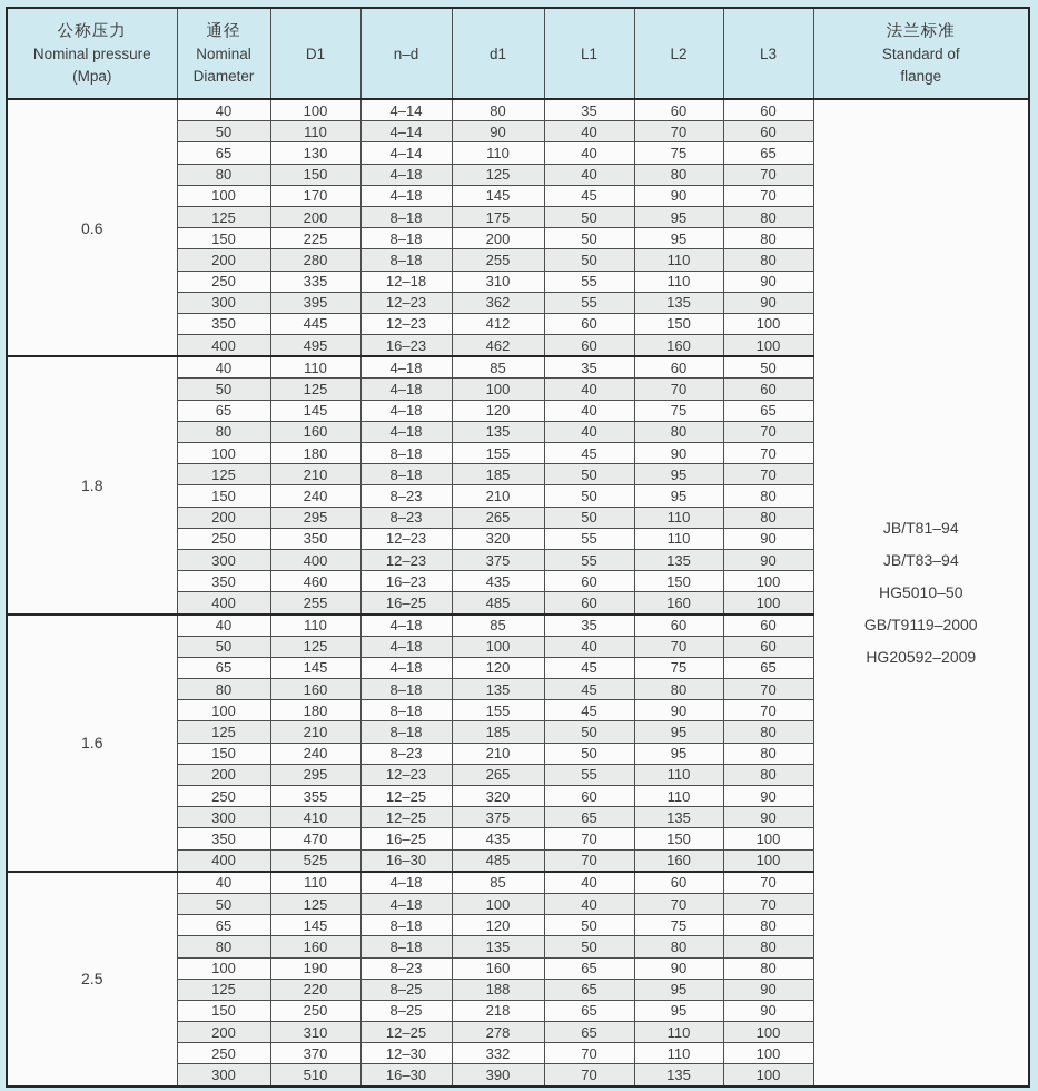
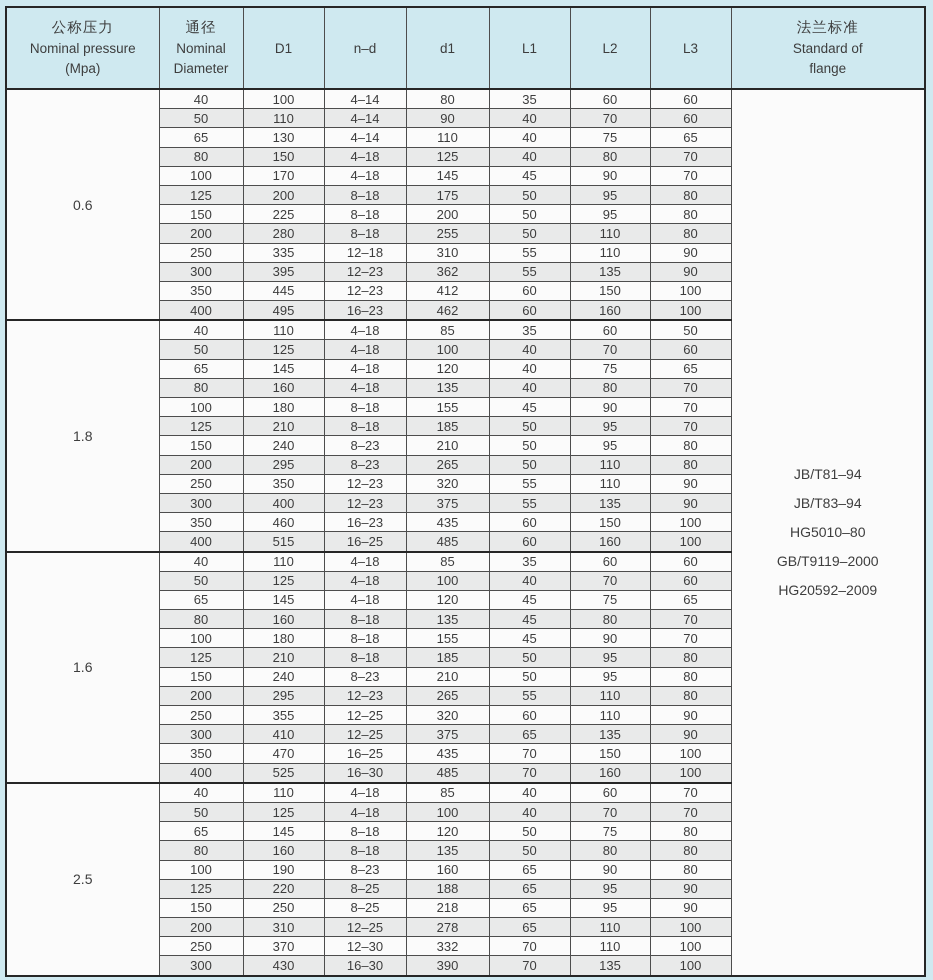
  公称压力 Nominal pressure (Mpa)	通径 Nominal Diameter	D1	n–d	d1	L1	L2	L3	法兰标准 Standard of flange
- 0.6	40	100	4–14	80	35	60	60	JB/T81–94JB/T83–94HG5010–50GB/T9119–2000HG20592–2009
+ 0.6	40	100	4–14	80	35	60	60	JB/T81–94JB/T83–94HG5010–80GB/T9119–2000HG20592–2009
  50	110	4–14	90	40	70	60
  65	130	4–14	110	40	75	65
  80	150	4–18	125	40	80	70
  100	170	4–18	145	45	90	70
  125	200	8–18	175	50	95	80
  150	225	8–18	200	50	95	80
  200	280	8–18	255	50	110	80
  250	335	12–18	310	55	110	90
  300	395	12–23	362	55	135	90
  350	445	12–23	412	60	150	100
  400	495	16–23	462	60	160	100
  1.8	40	110	4–18	85	35	60	50
  50	125	4–18	100	40	70	60
  65	145	4–18	120	40	75	65
  80	160	4–18	135	40	80	70
  100	180	8–18	155	45	90	70
  125	210	8–18	185	50	95	70
  150	240	8–23	210	50	95	80
  200	295	8–23	265	50	110	80
  250	350	12–23	320	55	110	90
  300	400	12–23	375	55	135	90
  350	460	16–23	435	60	150	100
- 400	255	16–25	485	60	160	100
+ 400	515	16–25	485	60	160	100
  1.6	40	110	4–18	85	35	60	60
  50	125	4–18	100	40	70	60
  65	145	4–18	120	45	75	65
  80	160	8–18	135	45	80	70
  100	180	8–18	155	45	90	70
  125	210	8–18	185	50	95	80
  150	240	8–23	210	50	95	80
  200	295	12–23	265	55	110	80
  250	355	12–25	320	60	110	90
  300	410	12–25	375	65	135	90
  350	470	16–25	435	70	150	100
  400	525	16–30	485	70	160	100
  2.5	40	110	4–18	85	40	60	70
  50	125	4–18	100	40	70	70
  65	145	8–18	120	50	75	80
  80	160	8–18	135	50	80	80
  100	190	8–23	160	65	90	80
  125	220	8–25	188	65	95	90
  150	250	8–25	218	65	95	90
  200	310	12–25	278	65	110	100
  250	370	12–30	332	70	110	100
- 300	510	16–30	390	70	135	100
+ 300	430	16–30	390	70	135	100
